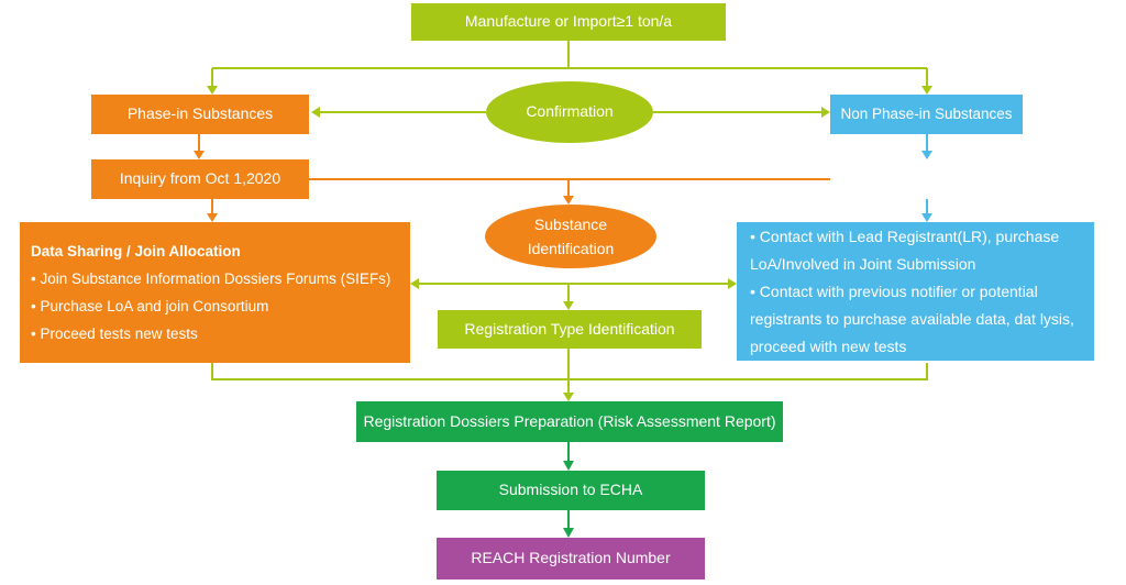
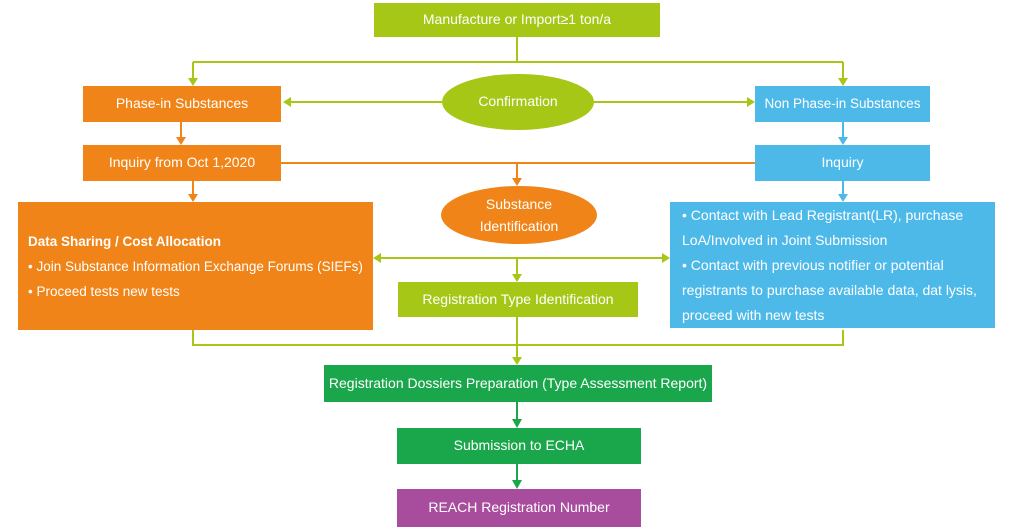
  Manufacture or Import≥1 ton/a
  Phase-in Substances
  Confirmation
  Non Phase-in Substances
  Inquiry from Oct 1,2020
+ Inquiry
  Substance Identification
- Data Sharing / Join Allocation
+ Data Sharing / Cost Allocation
- • Join Substance Information Dossiers Forums (SIEFs)
+ • Join Substance Information Exchange Forums (SIEFs)
- • Purchase LoA and join Consortium
  • Proceed tests new tests
  • Contact with Lead Registrant(LR), purchase LoA/Involved in Joint Submission
  • Contact with previous notifier or potential registrants to purchase available data, dat lysis, proceed with new tests
  Registration Type Identification
- Registration Dossiers Preparation (Risk Assessment Report)
+ Registration Dossiers Preparation (Type Assessment Report)
  Submission to ECHA
  REACH Registration Number
